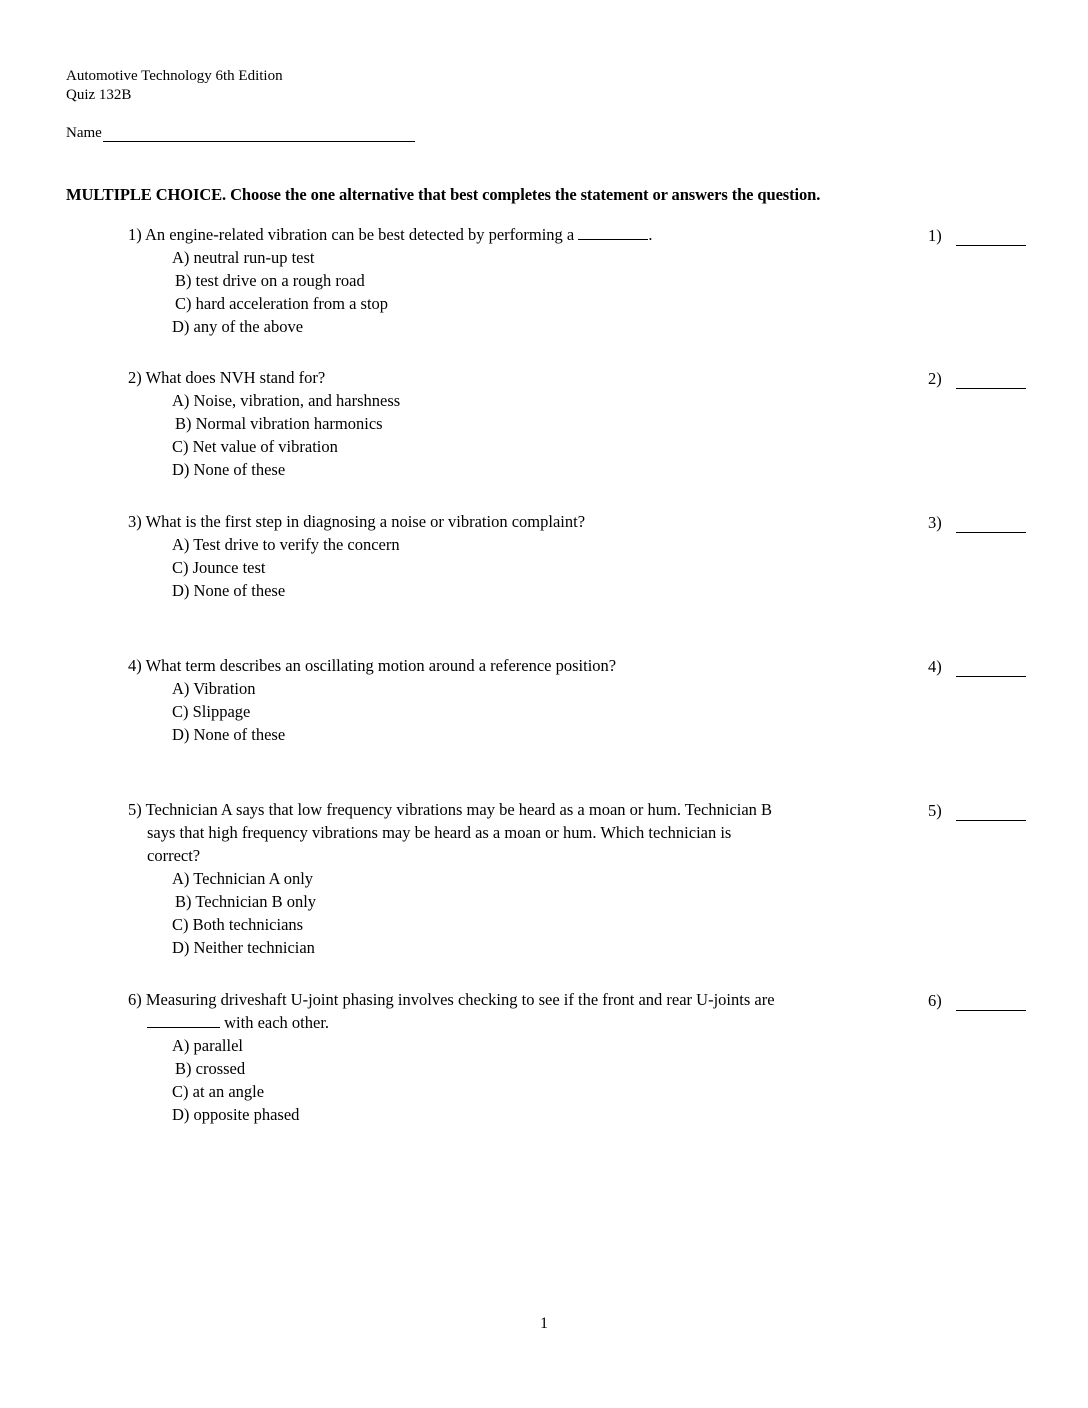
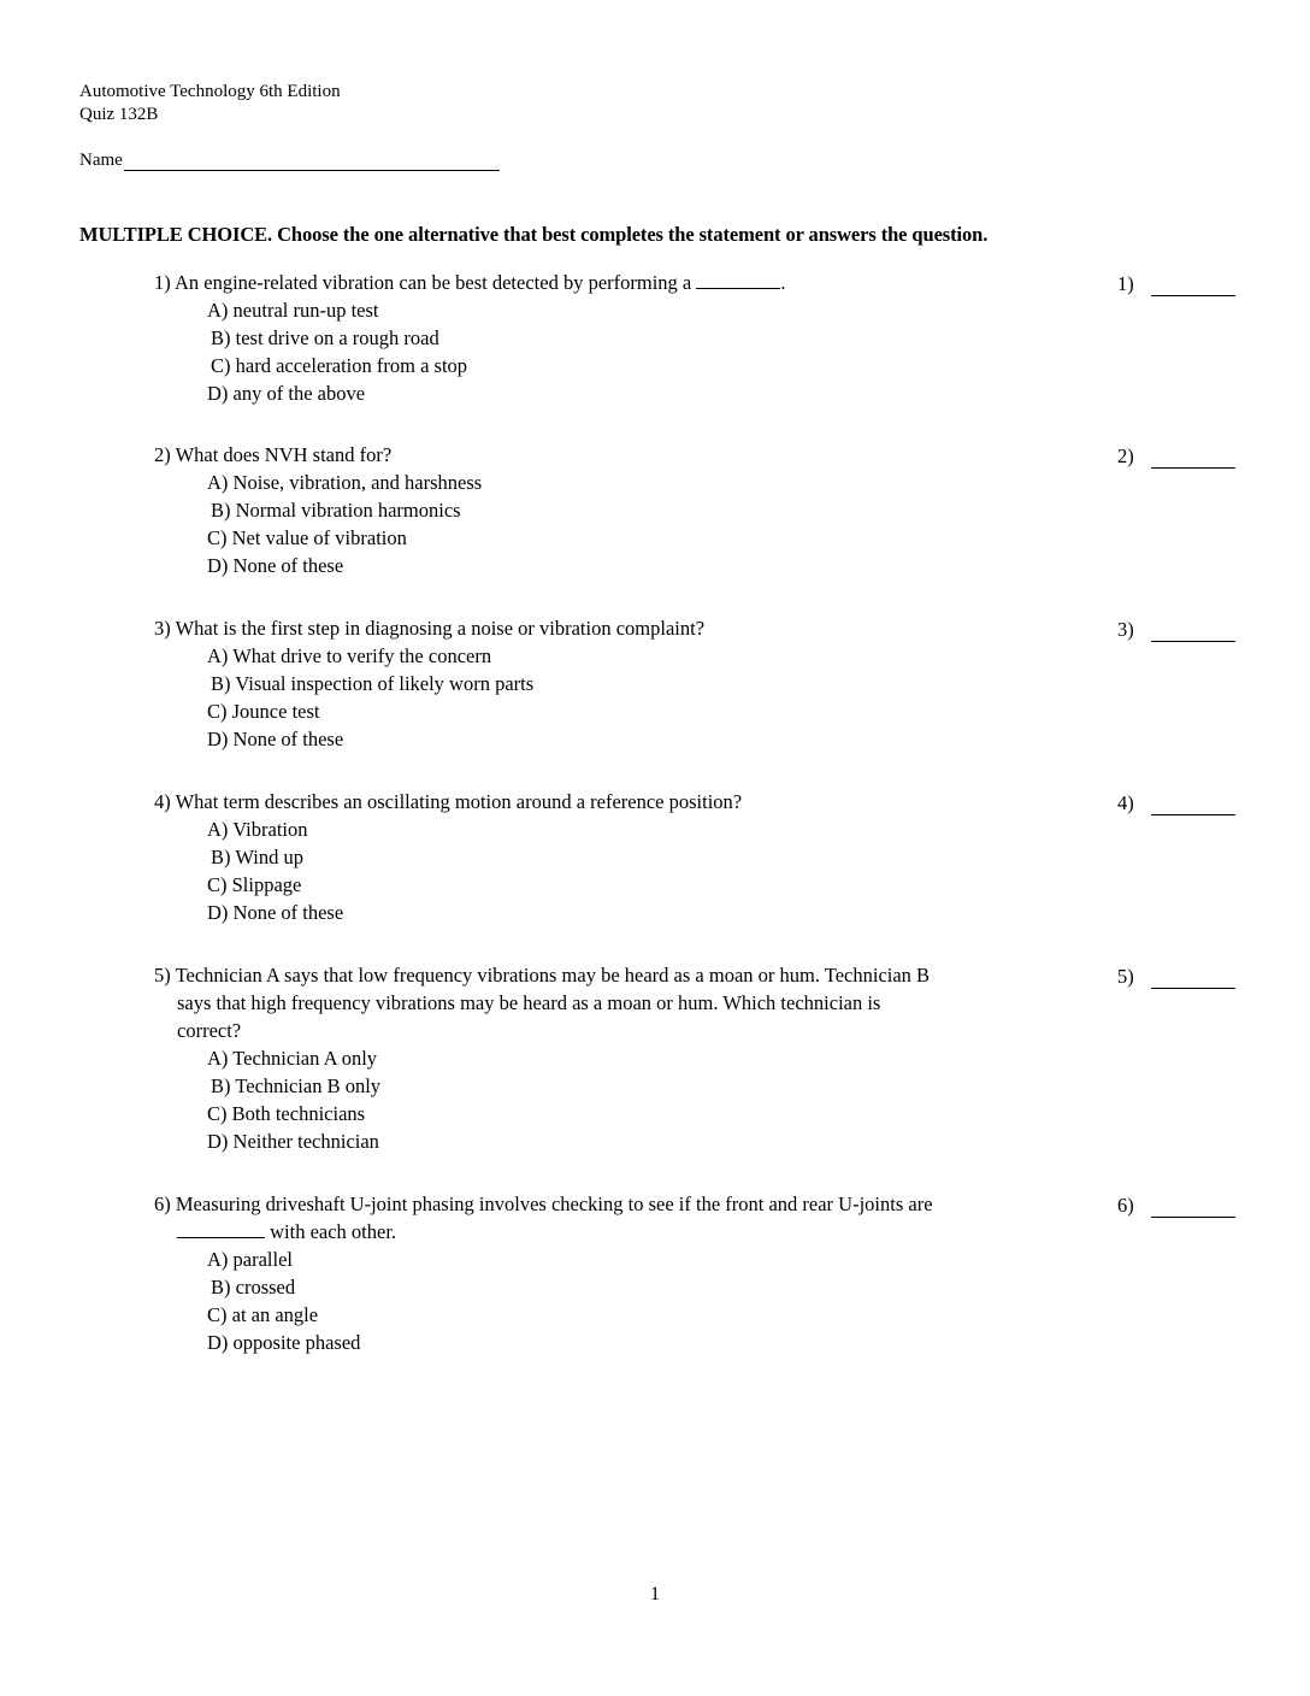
  Automotive Technology 6th Edition
  Quiz 132B
  Name
  MULTIPLE CHOICE. Choose the one alternative that best completes the statement or answers the question.
  1) An engine-related vibration can be best detected by performing a .
  1)
  A) neutral run-up test
  B) test drive on a rough road
  C) hard acceleration from a stop
  D) any of the above
  2) What does NVH stand for?
  2)
  A) Noise, vibration, and harshness
  B) Normal vibration harmonics
  C) Net value of vibration
  D) None of these
  3) What is the first step in diagnosing a noise or vibration complaint?
  3)
- A) Test drive to verify the concern
+ A) What drive to verify the concern
+ B) Visual inspection of likely worn parts
  C) Jounce test
  D) None of these
  4) What term describes an oscillating motion around a reference position?
  4)
  A) Vibration
+ B) Wind up
  C) Slippage
  D) None of these
  5) Technician A says that low frequency vibrations may be heard as a moan or hum. Technician B
  5)
  says that high frequency vibrations may be heard as a moan or hum. Which technician is
  correct?
  A) Technician A only
  B) Technician B only
  C) Both technicians
  D) Neither technician
  6) Measuring driveshaft U-joint phasing involves checking to see if the front and rear U-joints are
  6)
  with each other.
  A) parallel
  B) crossed
  C) at an angle
  D) opposite phased
  1
